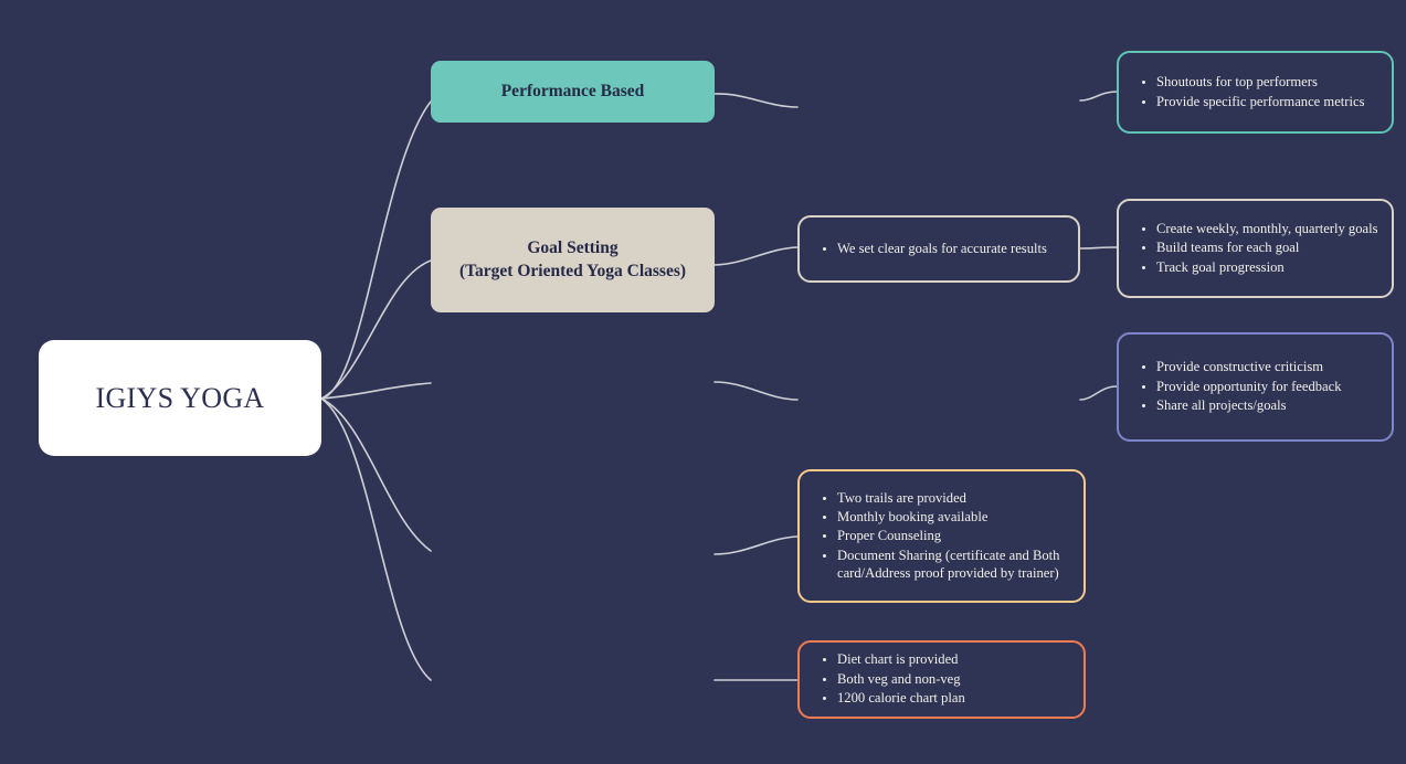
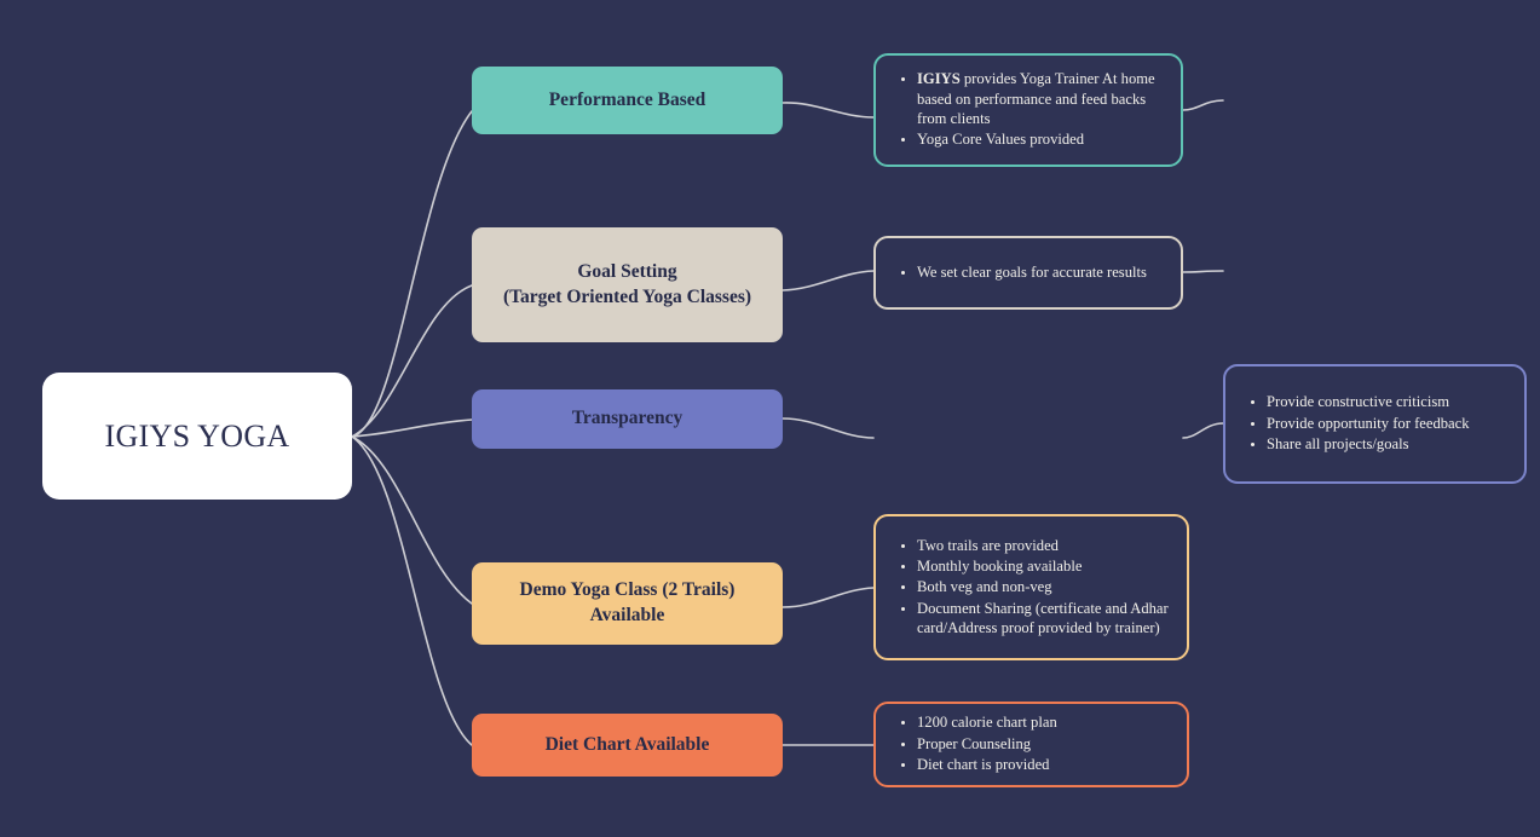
  IGIYS YOGA
  Performance Based
  Goal Setting
  (Target Oriented Yoga Classes)
+ Transparency
+ Demo Yoga Class (2 Trails)
+ Available
+ Diet Chart Available
+ IGIYS provides Yoga Trainer At home based on performance and feed backs from clients
+ Yoga Core Values provided
  We set clear goals for accurate results
  Two trails are provided
  Monthly booking available
- Proper Counseling
+ Both veg and non-veg
- Document Sharing (certificate and Both card/Address proof provided by trainer)
+ Document Sharing (certificate and Adhar card/Address proof provided by trainer)
- Diet chart is provided
+ 1200 calorie chart plan
- Both veg and non-veg
+ Proper Counseling
- 1200 calorie chart plan
+ Diet chart is provided
- Shoutouts for top performers
- Provide specific performance metrics
- Create weekly, monthly, quarterly goals
- Build teams for each goal
- Track goal progression
  Provide constructive criticism
  Provide opportunity for feedback
  Share all projects/goals
